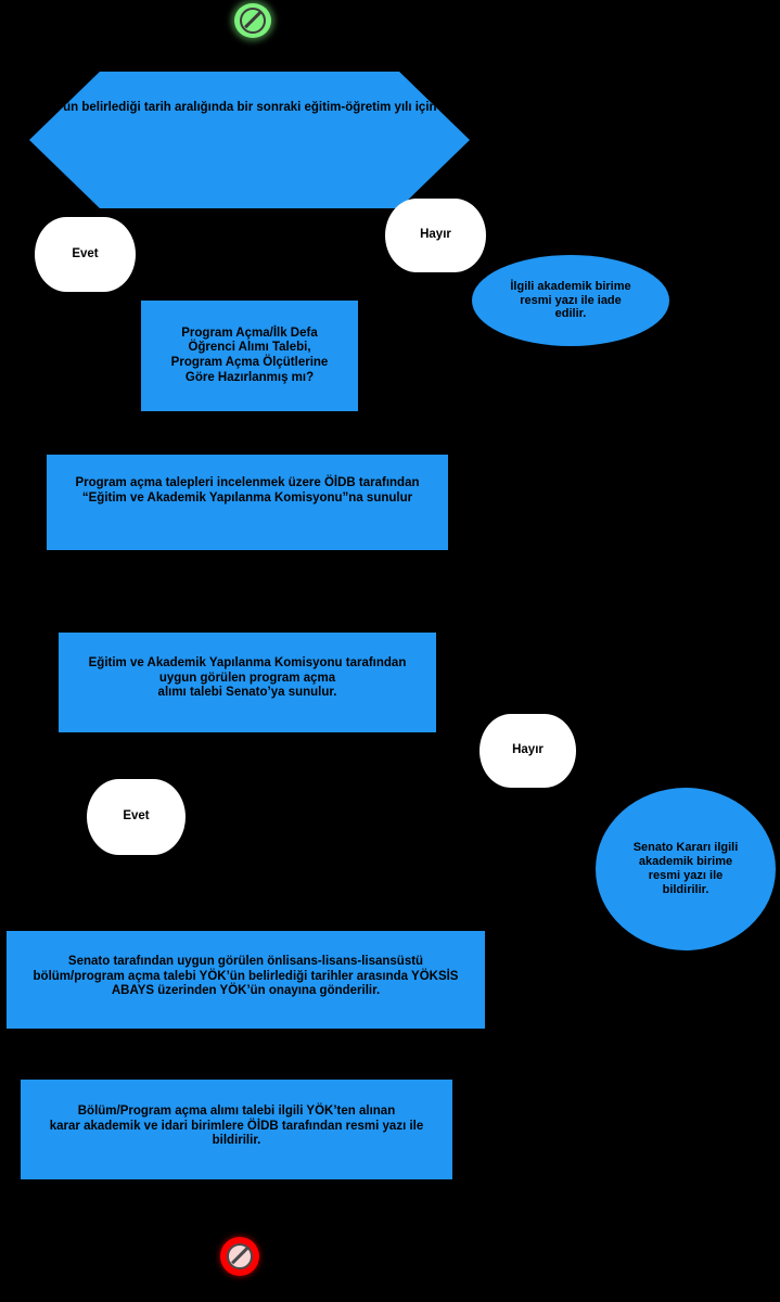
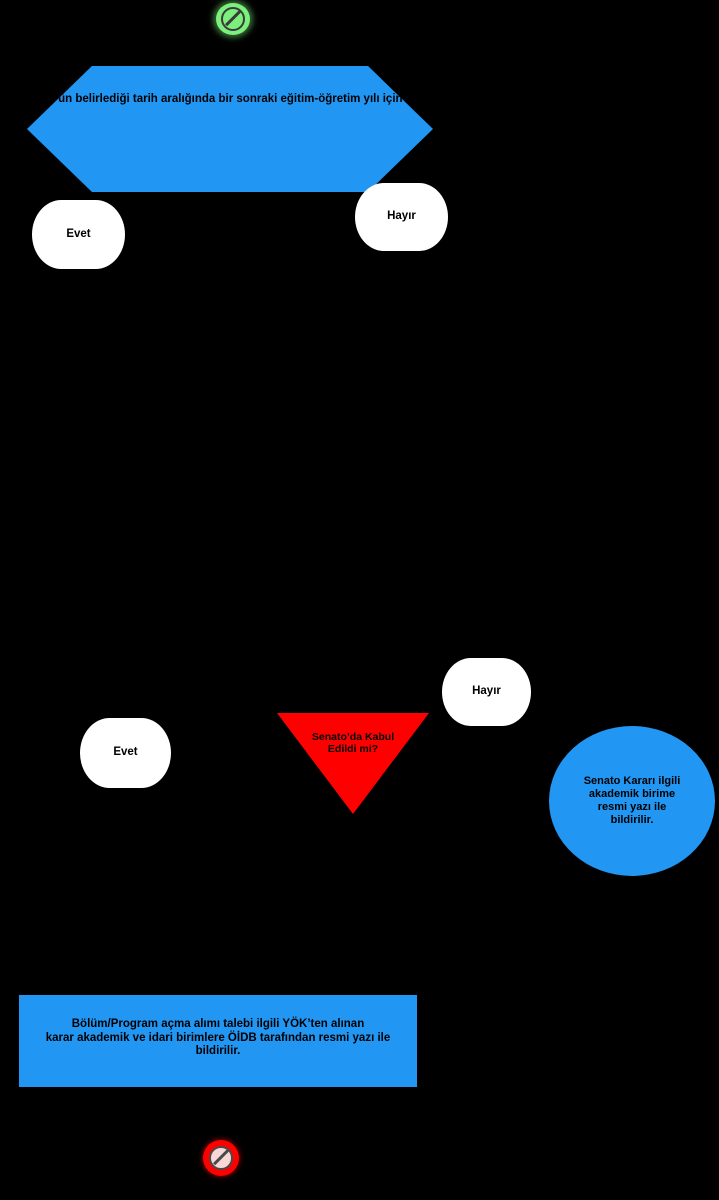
  Evet
  Hayır
- İlgili akademik birime
- resmi yazı ile iade
- edilir.
- Program Açma/İlk Defa
- Öğrenci Alımı Talebi,
- Program Açma Ölçütlerine
- Göre Hazırlanmış mı?
- Program açma talepleri incelenmek üzere ÖİDB tarafından
- “Eğitim ve Akademik Yapılanma Komisyonu”na sunulur
- Eğitim ve Akademik Yapılanma Komisyonu tarafından
- uygun görülen program açma
- alımı talebi Senato’ya sunulur.
  Hayır
  Evet
+ Senato’da Kabul
+ Edildi mi?
  Senato Kararı ilgili
  akademik birime
  resmi yazı ile
  bildirilir.
- Senato tarafından uygun görülen önlisans-lisans-lisansüstü
- bölüm/program açma talebi YÖK’ün belirlediği tarihler arasında YÖKSİS
- ABAYS üzerinden YÖK’ün onayına gönderilir.
  Bölüm/Program açma alımı talebi ilgili YÖK’ten alınan
  karar akademik ve idari birimlere ÖİDB tarafından resmi yazı ile
  bildirilir.
